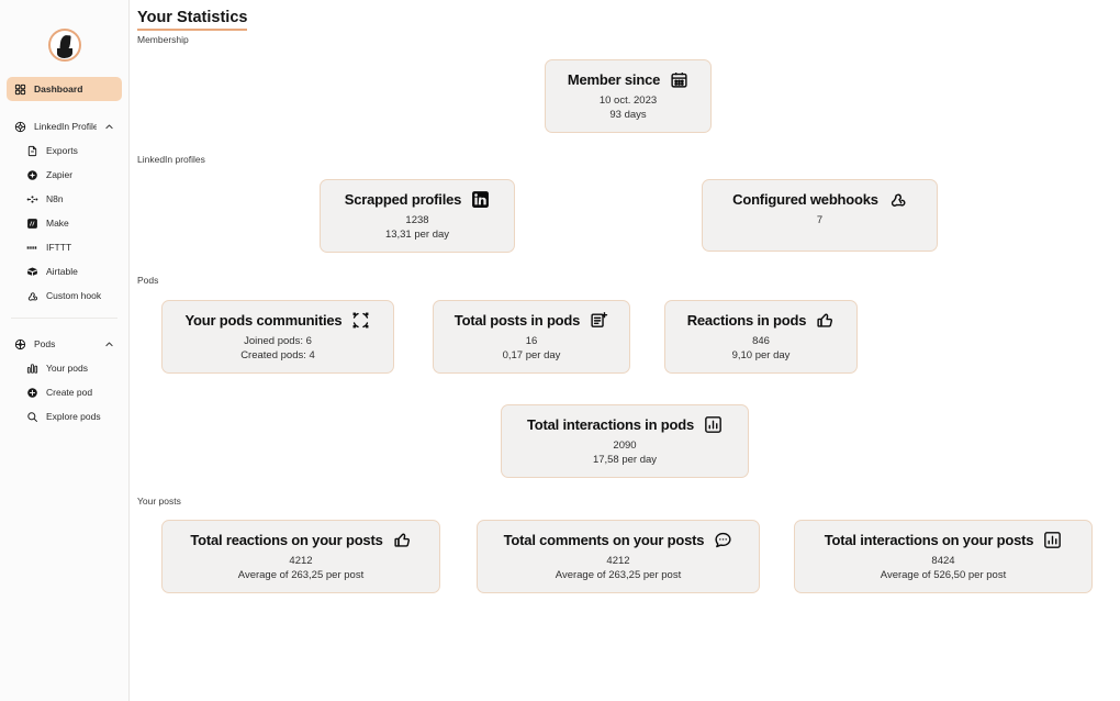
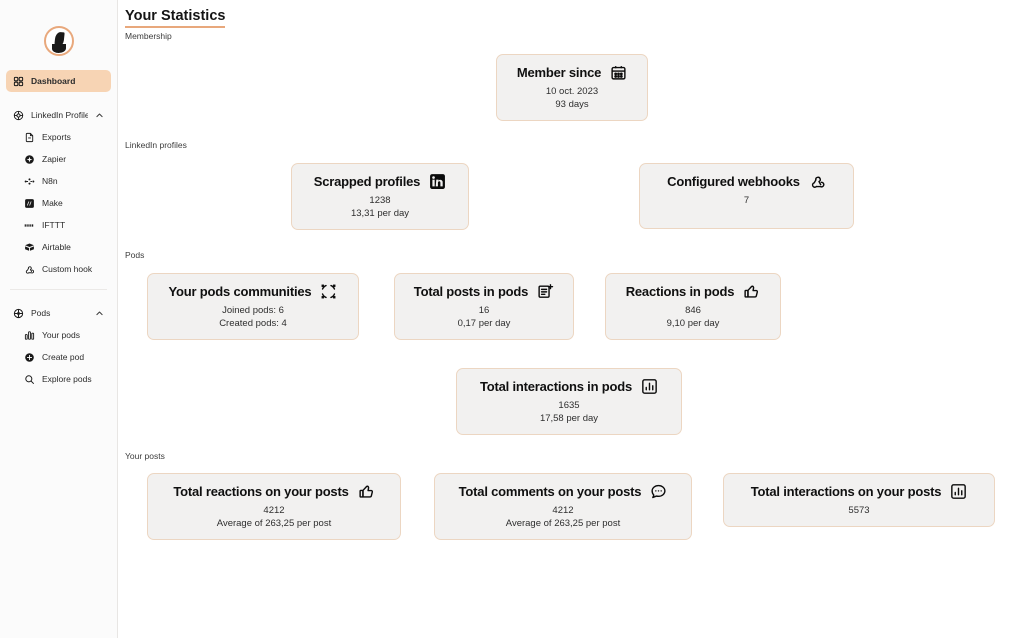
  Dashboard
  LinkedIn Profile
  Exports
  Zapier
  N8n
  Make
  IFTTT
  Airtable
  Custom hook
  Pods
  Your pods
  Create pod
  Explore pods
  Your Statistics
  Membership
  LinkedIn profiles
  Pods
  Your posts
  Member since
  10 oct. 2023
  93 days
  Scrapped profiles
  1238
  13,31 per day
  Configured webhooks
  7
  Your pods communities
  Joined pods: 6
  Created pods: 4
  Total posts in pods
  16
  0,17 per day
  Reactions in pods
  846
  9,10 per day
  Total interactions in pods
- 2090
+ 1635
  17,58 per day
  Total reactions on your posts
  4212
  Average of 263,25 per post
  Total comments on your posts
  4212
  Average of 263,25 per post
  Total interactions on your posts
- 8424
+ 5573
- Average of 526,50 per post
